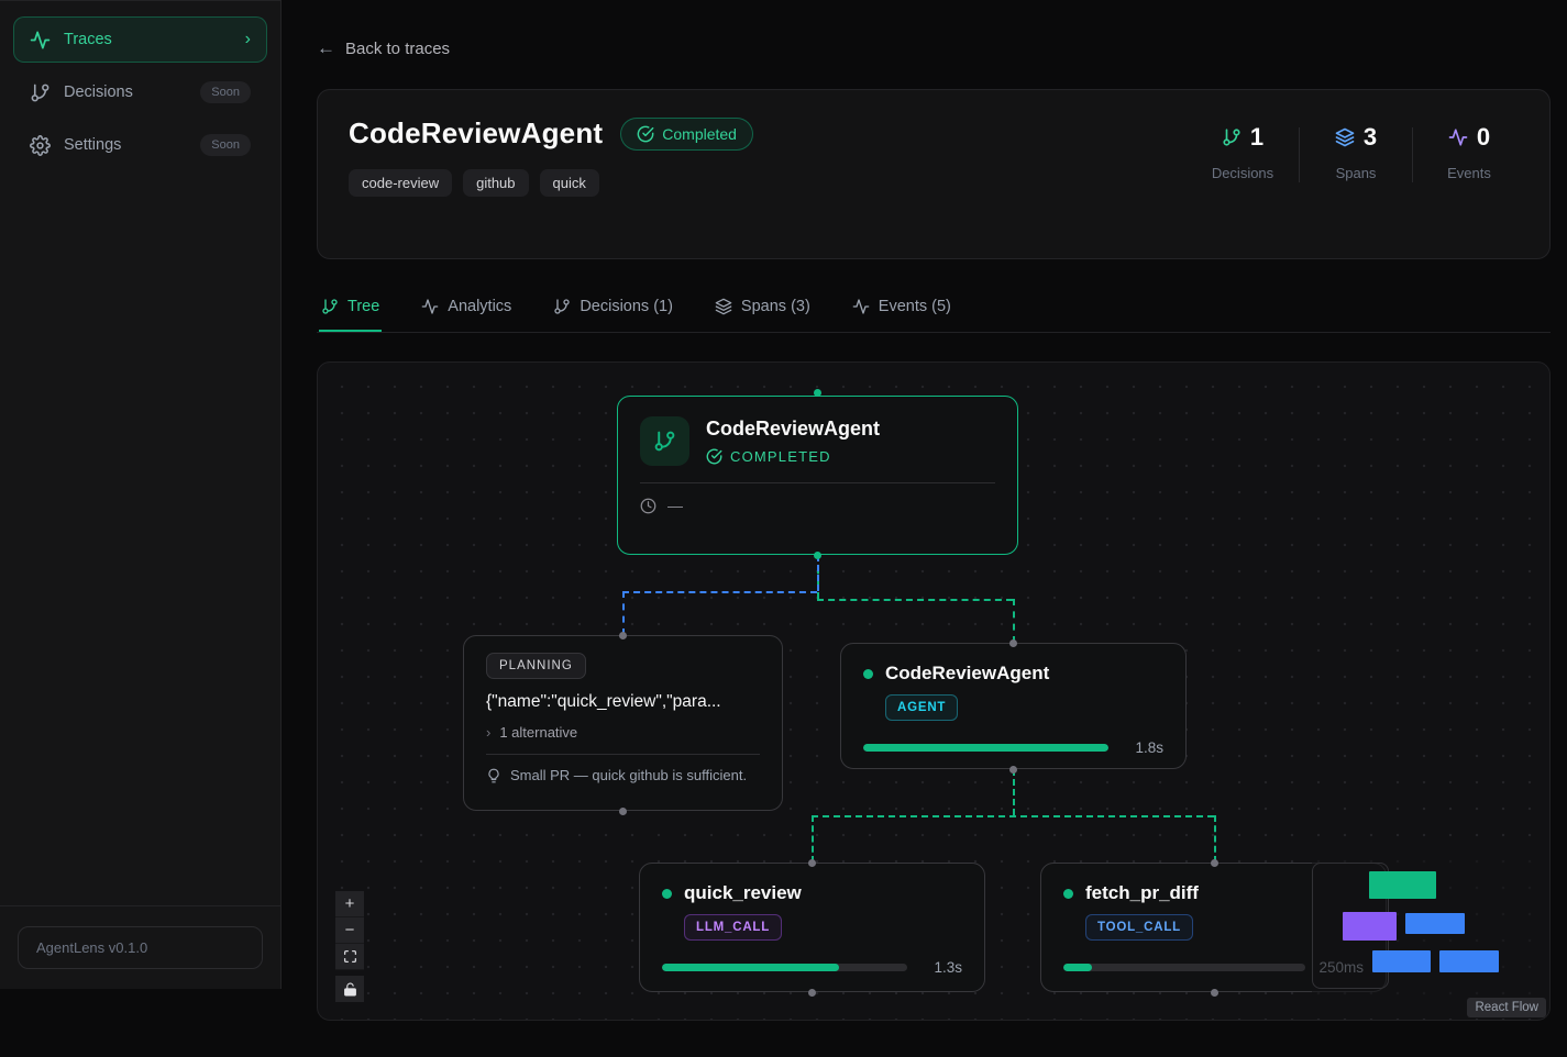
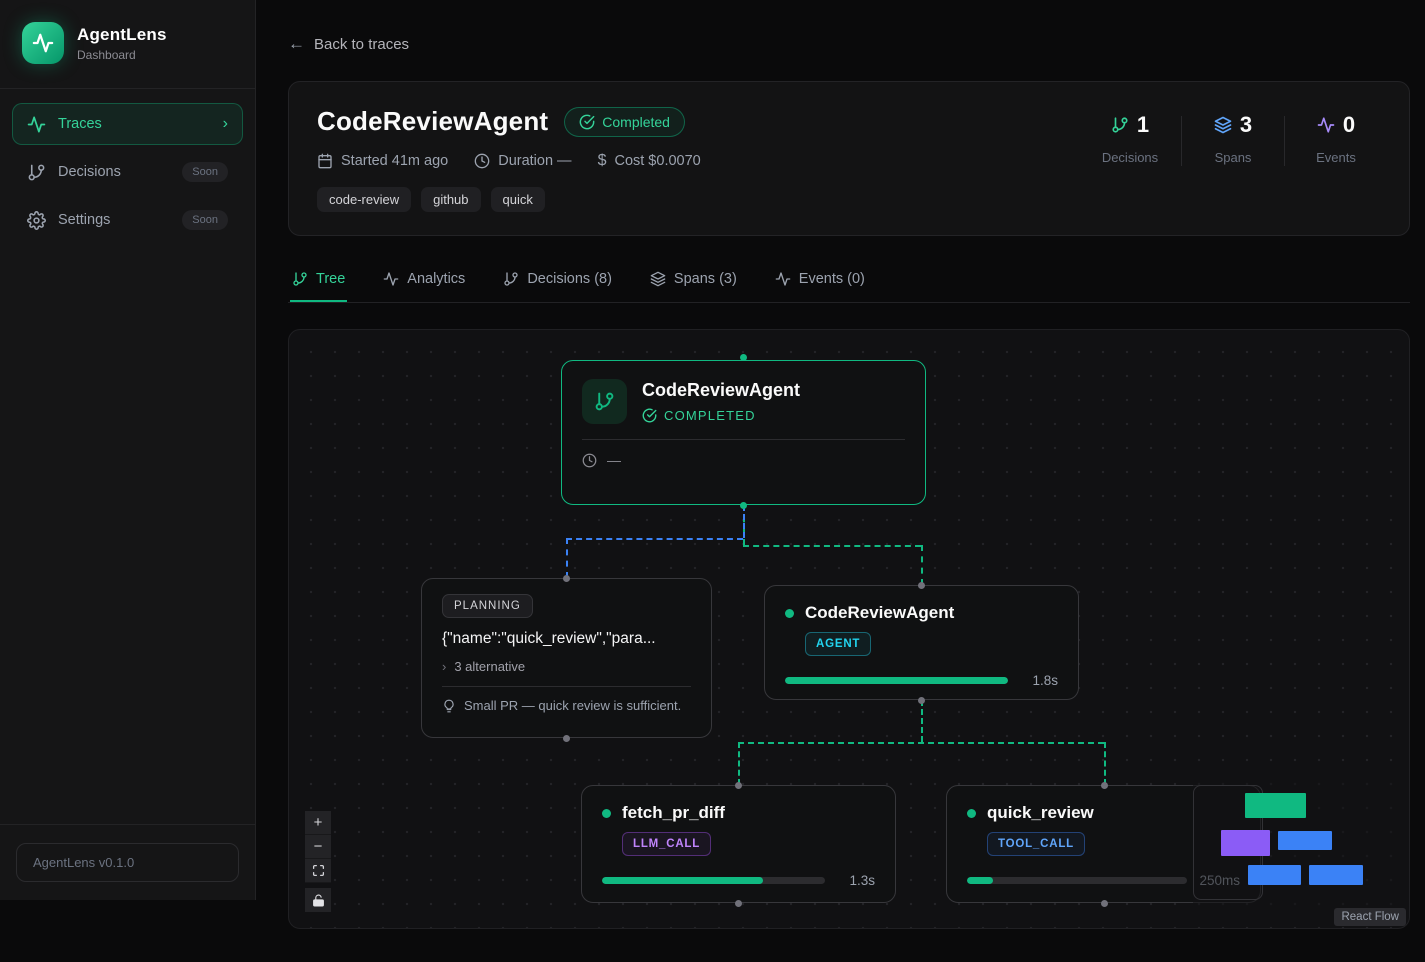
+ AgentLens
+ Dashboard
  Traces
  ›
  Decisions
  Soon
  Settings
  Soon
  AgentLens v0.1.0
  ←
  Back to traces
  CodeReviewAgent
  Completed
+ Started 41m ago
+ Duration —
+ $
+ Cost $0.0070
  code-review
  github
  quick
  1
  Decisions
  3
  Spans
  0
  Events
  Tree
  Analytics
- Decisions (1)
+ Decisions (8)
  Spans (3)
- Events (5)
+ Events (0)
  CodeReviewAgent
  COMPLETED
  —
  PLANNING
  {"name":"quick_review","para...
  ›
- 1 alternative
+ 3 alternative
- Small PR — quick github is sufficient.
+ Small PR — quick review is sufficient.
  CodeReviewAgent
  AGENT
  1.8s
- quick_review
+ fetch_pr_diff
  LLM_CALL
  1.3s
- fetch_pr_diff
+ quick_review
  TOOL_CALL
  250ms
  +
  −
  React Flow
